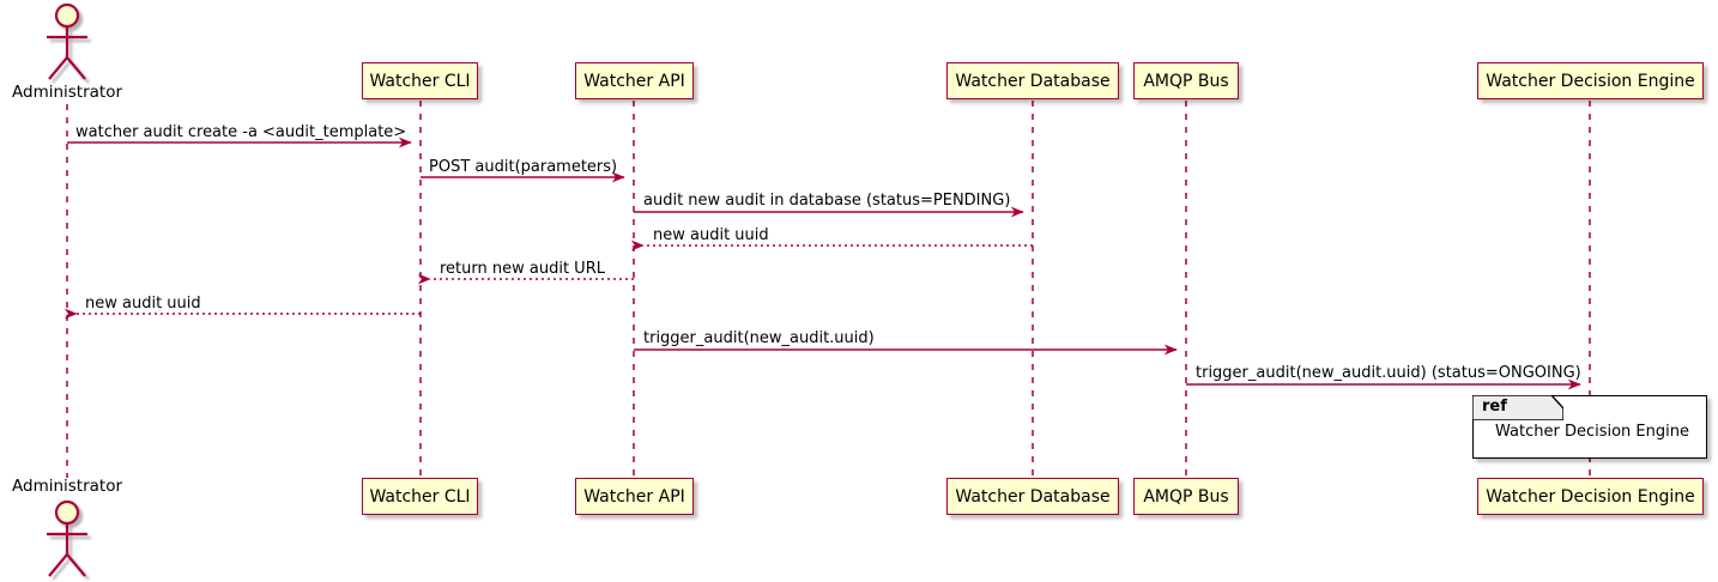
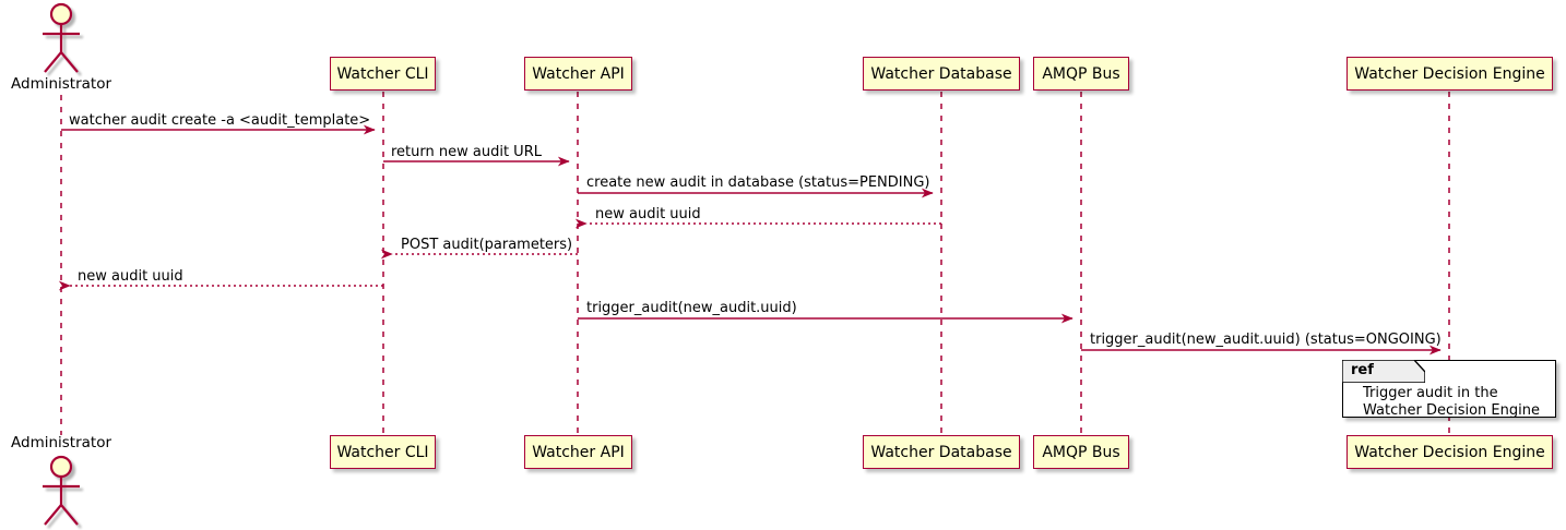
  Watcher CLI
  Watcher API
  Watcher Database
  AMQP Bus
  Watcher Decision Engine
  Watcher CLI
  Watcher API
  Watcher Database
  AMQP Bus
  Watcher Decision Engine
  Administrator
  Administrator
  watcher audit create -a <audit_template>
- POST audit(parameters)
+ return new audit URL
- audit new audit in database (status=PENDING)
+ create new audit in database (status=PENDING)
  new audit uuid
- return new audit URL
+ POST audit(parameters)
  new audit uuid
  trigger_audit(new_audit.uuid)
  trigger_audit(new_audit.uuid) (status=ONGOING)
  ref
+ Trigger audit in the
  Watcher Decision Engine
